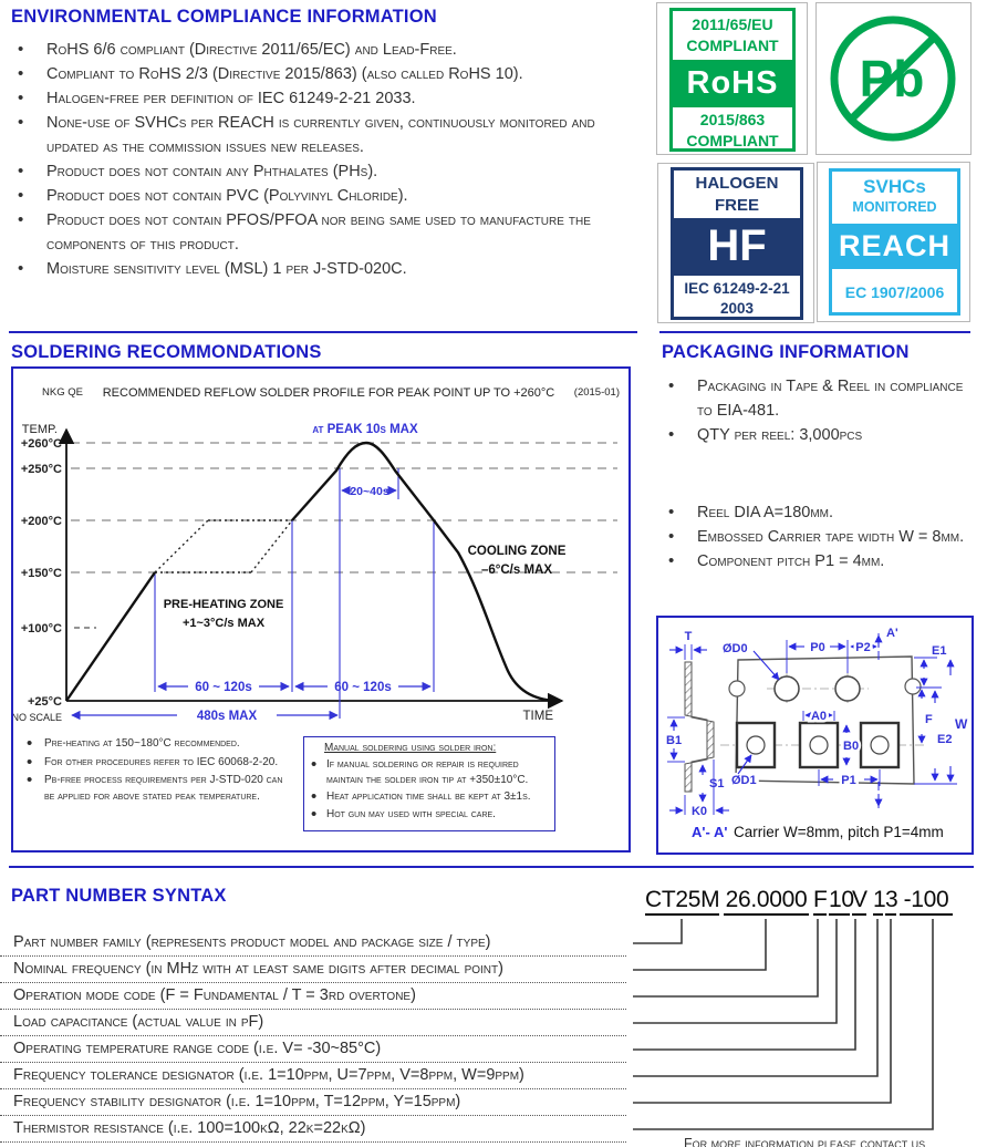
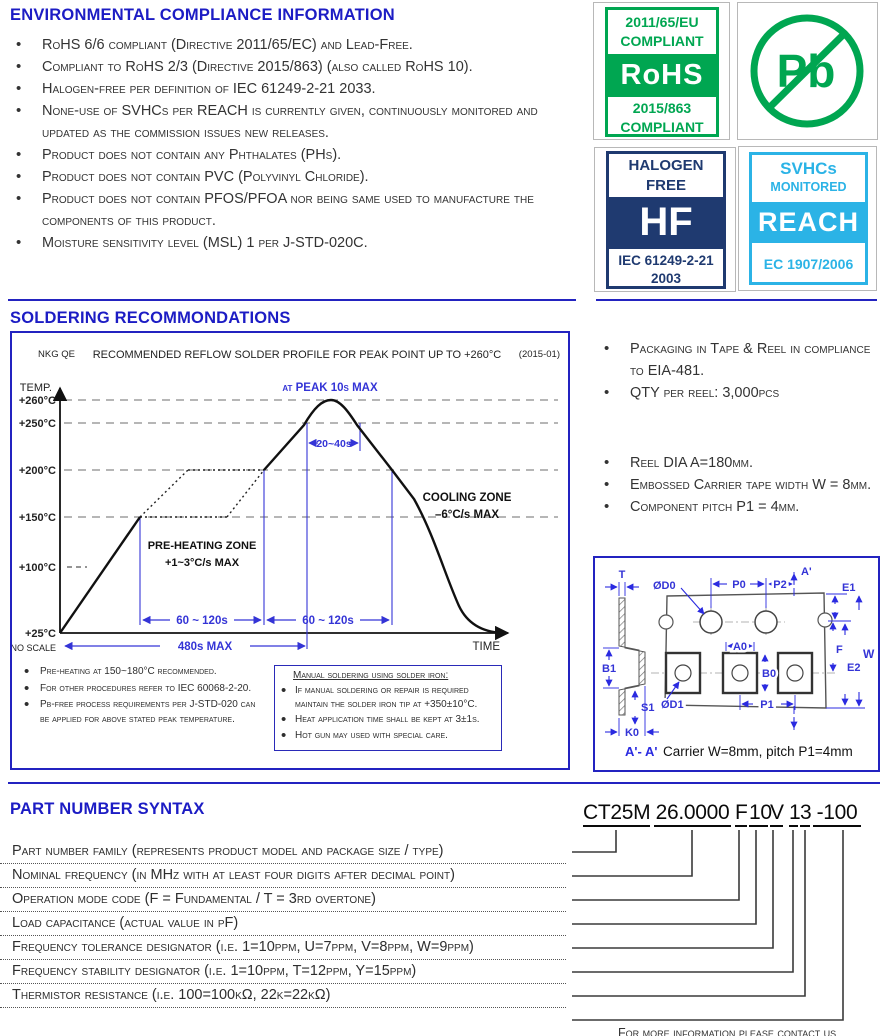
  ENVIRONMENTAL COMPLIANCE INFORMATION
  RoHS 6/6 compliant (Directive 2011/65/EC) and Lead-Free.
  Compliant to RoHS 2/3 (Directive 2015/863) (also called RoHS 10).
  Halogen-free per definition of IEC 61249-2-21 2033.
  None-use of SVHCs per REACH is currently given, continuously monitored and updated as the commission issues new releases.
  Product does not contain any Phthalates (PHs).
  Product does not contain PVC (Polyvinyl Chloride).
  Product does not contain PFOS/PFOA nor being same used to manufacture the components of this product.
  Moisture sensitivity level (MSL) 1 per J-STD-020C.
  2011/65/EU
  COMPLIANT
  RoHS
  2015/863
  COMPLIANT
  Pb
  HALOGEN
  FREE
  HF
  IEC 61249-2-21
  2003
  SVHCs
  MONITORED
  REACH
  EC 1907/2006
  SOLDERING RECOMMONDATIONS
  NKG QE
  RECOMMENDED REFLOW SOLDER PROFILE FOR PEAK POINT UP TO +260°C
  (2015-01)
  TEMP.
  TIME
  +260°C
  +250°C
  +200°C
  +150°C
  +100°C
  +25°C
  NO SCALE
  at PEAK 10s MAX
  20~40s
  COOLING ZONE
  –6°C/s MAX
  PRE-HEATING ZONE
  +1~3°C/s MAX
  60 ~ 120s
  60 ~ 120s
  480s MAX
  Pre-heating at 150~180°C recommended.
  For other procedures refer to IEC 60068-2-20.
  Pb-free process requirements per J-STD-020 can be applied for above stated peak temperature.
  Manual soldering using solder iron:
  If manual soldering or repair is required maintain the solder iron tip at +350±10°C.
  Heat application time shall be kept at 3±1s.
  Hot gun may used with special care.
- PACKAGING INFORMATION
  Packaging in Tape & Reel in compliance to EIA-481.
  QTY per reel: 3,000pcs
  Reel DIA A=180mm.
  Embossed Carrier tape width W = 8mm.
  Component pitch P1 = 4mm.
  T
  B1
  K0
  A'
  ØD0
  P0
  P2
  E1
  F
  E2
  W
  A0
  B0
  P1
  ØD1
  A'- A'
  Carrier W=8mm, pitch P1=4mm
  PART NUMBER SYNTAX
  CT25M
  26.0000
  F
  10
  V
  1
  3
  -100
  Part number family (represents product model and package size / type)
- Nominal frequency (in MHz with at least same digits after decimal point)
+ Nominal frequency (in MHz with at least four digits after decimal point)
  Operation mode code (F = Fundamental / T = 3rd overtone)
  Load capacitance (actual value in pF)
- Operating temperature range code (i.e. V= -30~85°C)
  Frequency tolerance designator (i.e. 1=10ppm, U=7ppm, V=8ppm, W=9ppm)
  Frequency stability designator (i.e. 1=10ppm, T=12ppm, Y=15ppm)
  Thermistor resistance (i.e. 100=100kΩ, 22k=22kΩ)
  For more information please contact us
